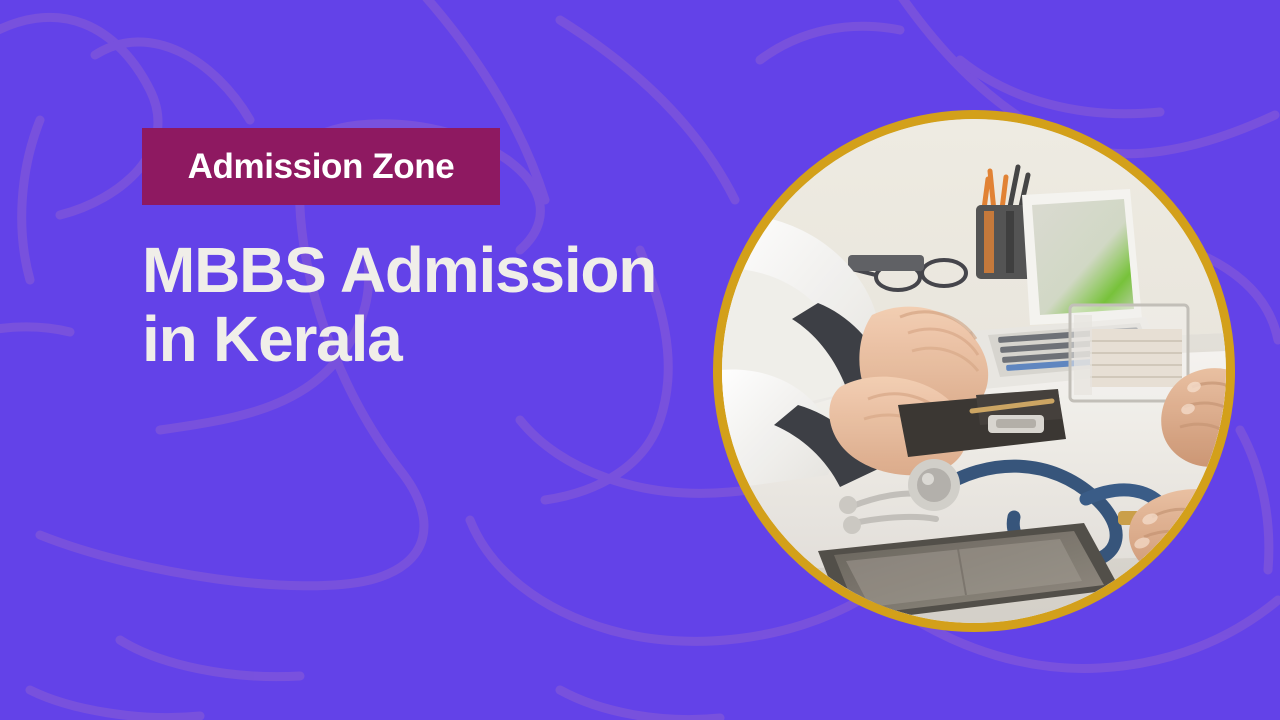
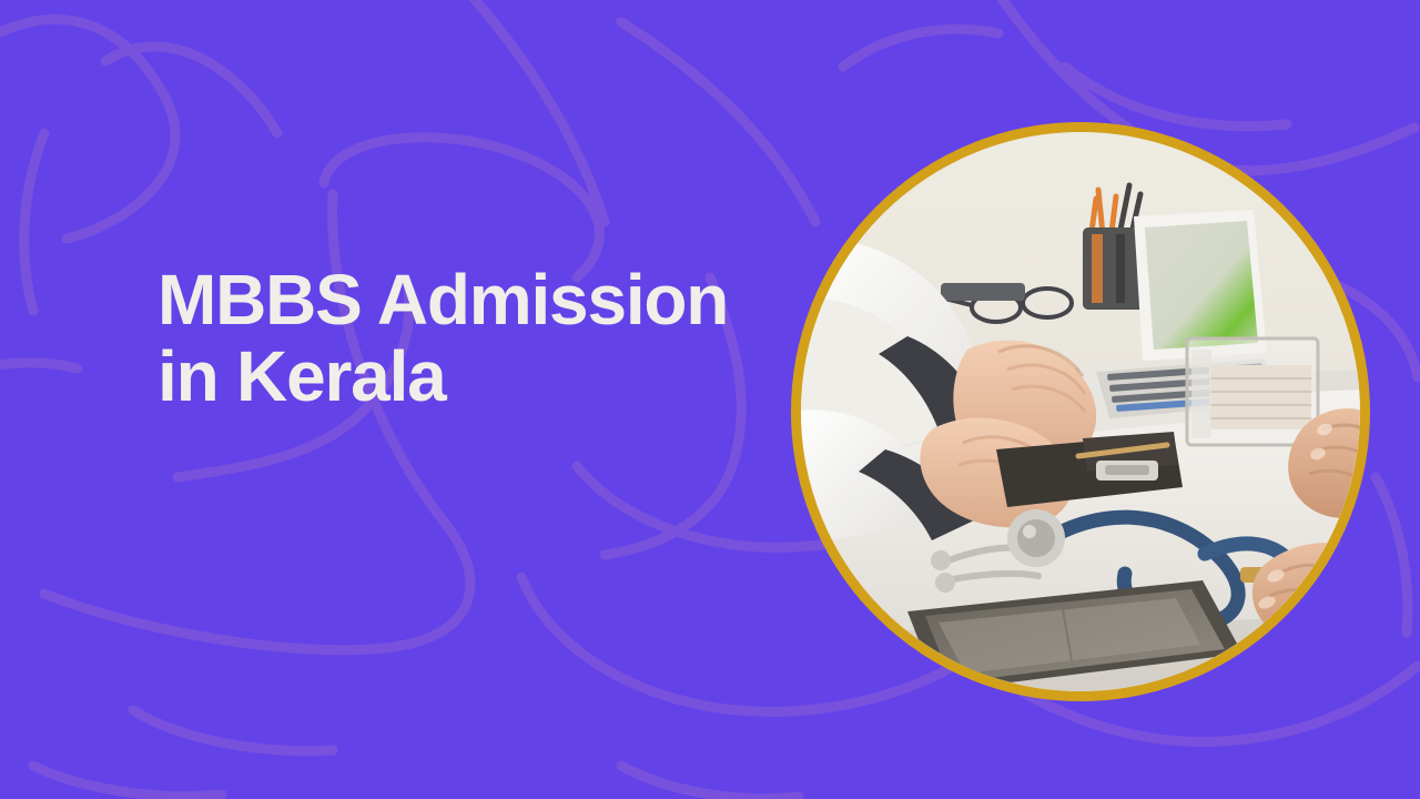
- Admission Zone
  MBBS Admission in Kerala
